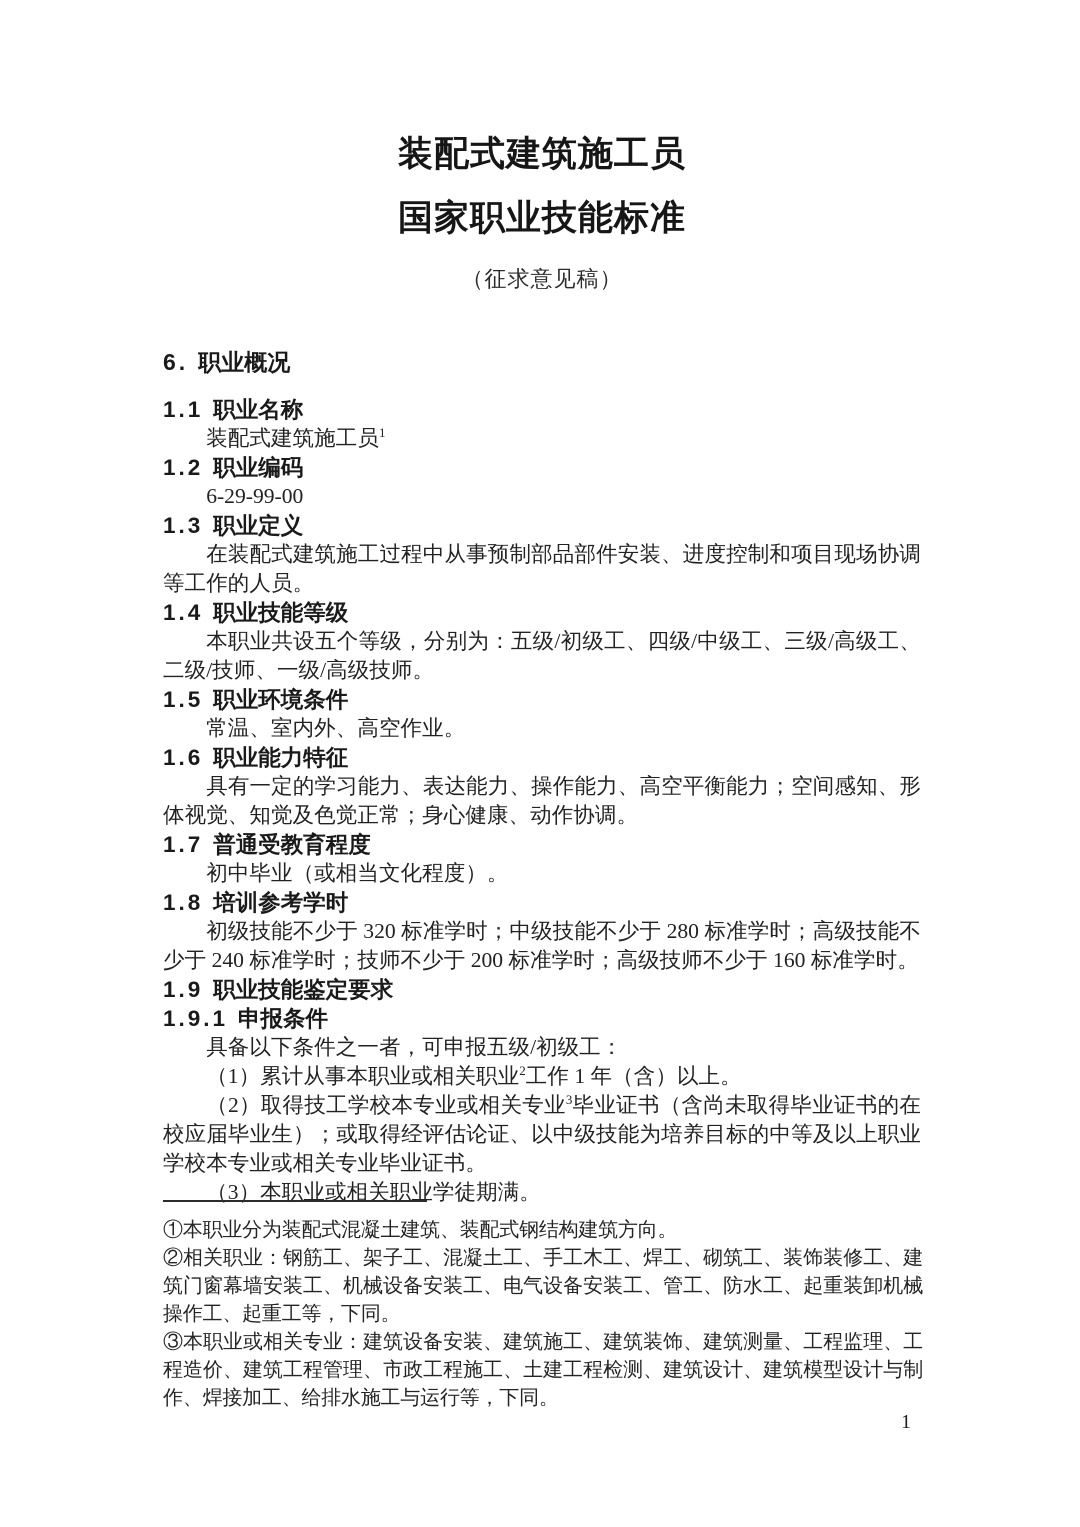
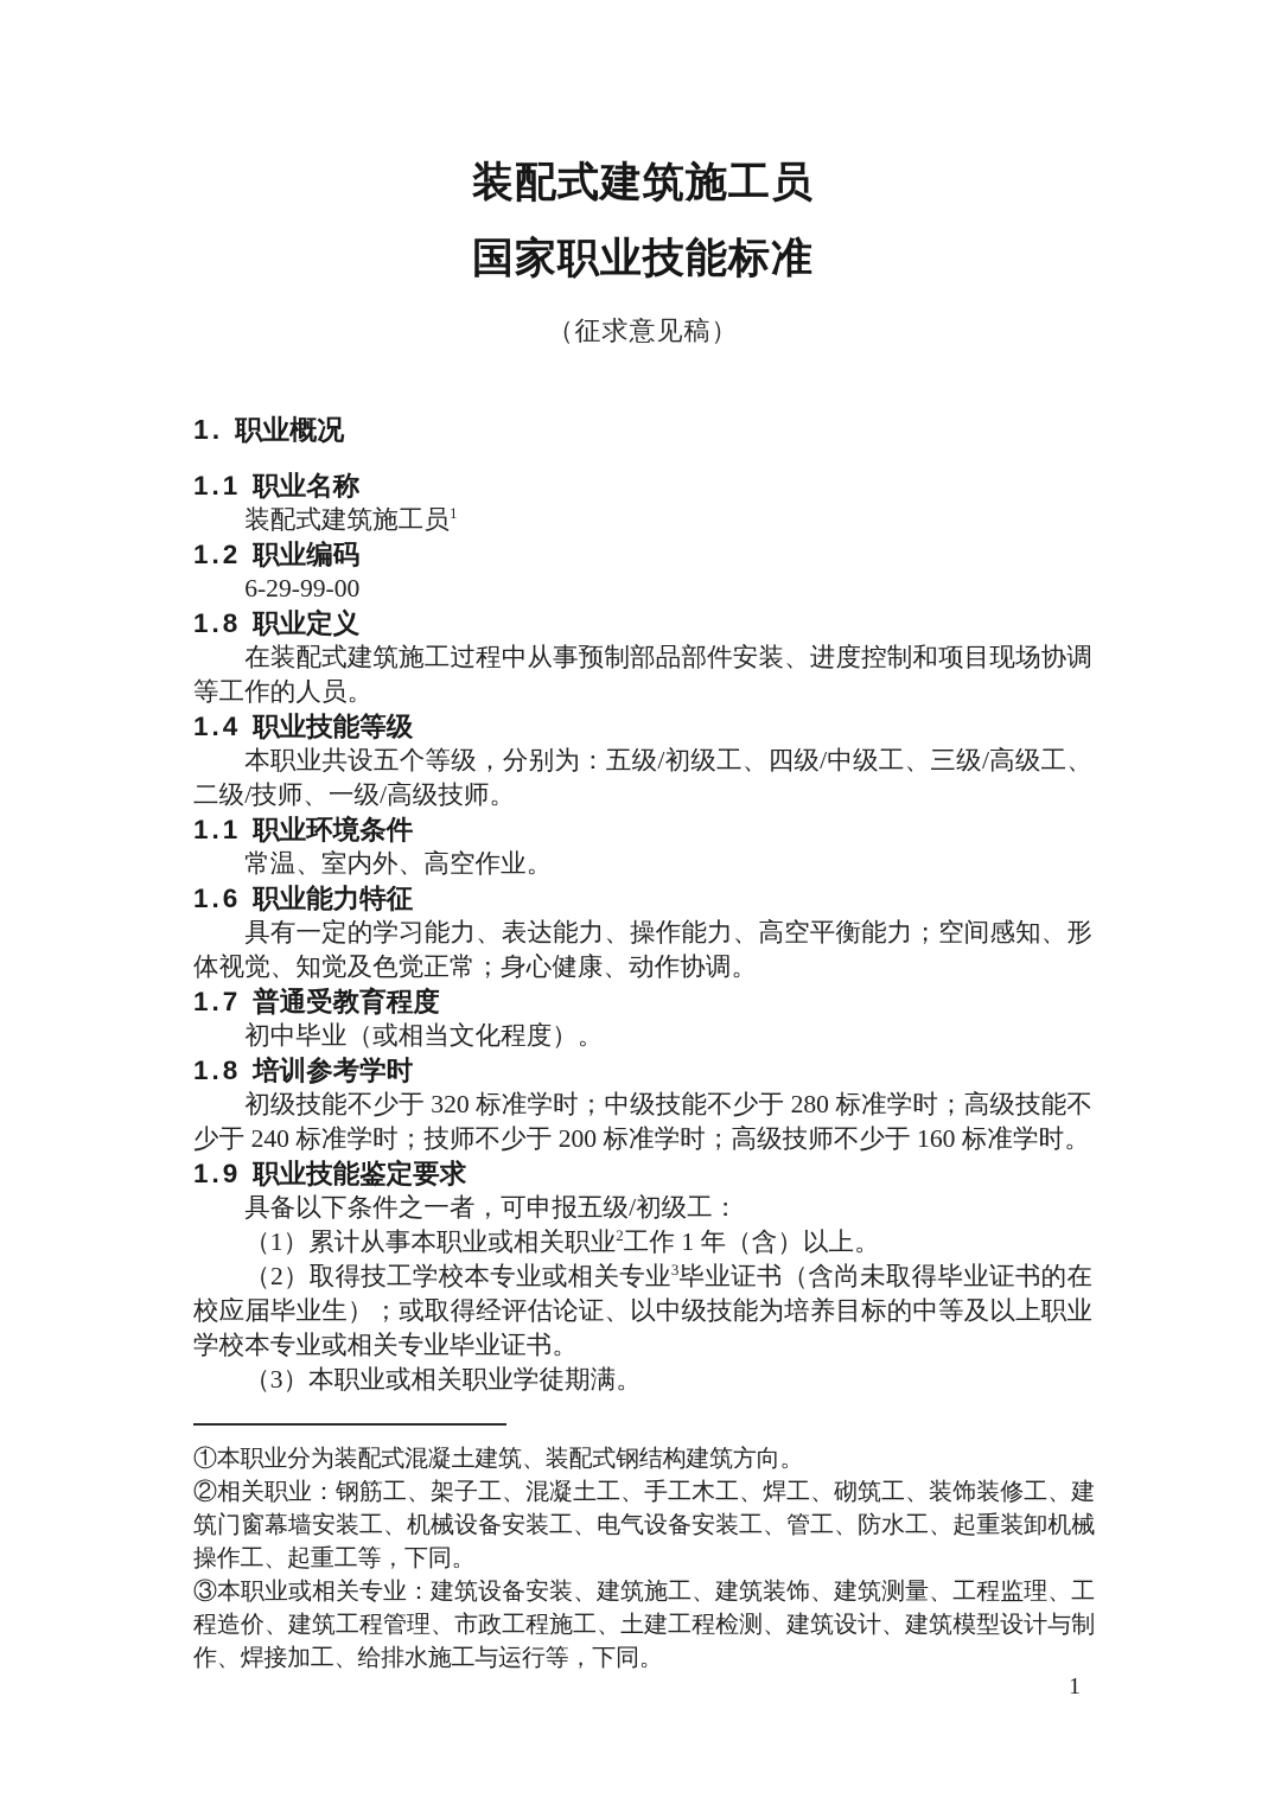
  装配式建筑施工员
  国家职业技能标准
  （征求意见稿）
- 6. 职业概况
+ 1. 职业概况
  1.1 职业名称
  装配式建筑施工员1
  1.2 职业编码
  6-29-99-00
- 1.3 职业定义
+ 1.8 职业定义
  在装配式建筑施工过程中从事预制部品部件安装、进度控制和项目现场协调等工作的人员。
  1.4 职业技能等级
  本职业共设五个等级，分别为：五级/初级工、四级/中级工、三级/高级工、二级/技师、一级/高级技师。
- 1.5 职业环境条件
+ 1.1 职业环境条件
  常温、室内外、高空作业。
  1.6 职业能力特征
  具有一定的学习能力、表达能力、操作能力、高空平衡能力；空间感知、形体视觉、知觉及色觉正常；身心健康、动作协调。
  1.7 普通受教育程度
  初中毕业（或相当文化程度）。
  1.8 培训参考学时
  初级技能不少于 320 标准学时；中级技能不少于 280 标准学时；高级技能不少于 240 标准学时；技师不少于 200 标准学时；高级技师不少于 160 标准学时。
  1.9 职业技能鉴定要求
- 1.9.1 申报条件
  具备以下条件之一者，可申报五级/初级工：
  （1）累计从事本职业或相关职业2工作 1 年（含）以上。
  （2）取得技工学校本专业或相关专业3毕业证书（含尚未取得毕业证书的在校应届毕业生）；或取得经评估论证、以中级技能为培养目标的中等及以上职业学校本专业或相关专业毕业证书。
  （3）本职业或相关职业学徒期满。
  ①本职业分为装配式混凝土建筑、装配式钢结构建筑方向。
  ②相关职业：钢筋工、架子工、混凝土工、手工木工、焊工、砌筑工、装饰装修工、建筑门窗幕墙安装工、机械设备安装工、电气设备安装工、管工、防水工、起重装卸机械操作工、起重工等，下同。
  ③本职业或相关专业：建筑设备安装、建筑施工、建筑装饰、建筑测量、工程监理、工程造价、建筑工程管理、市政工程施工、土建工程检测、建筑设计、建筑模型设计与制作、焊接加工、给排水施工与运行等，下同。
  1
